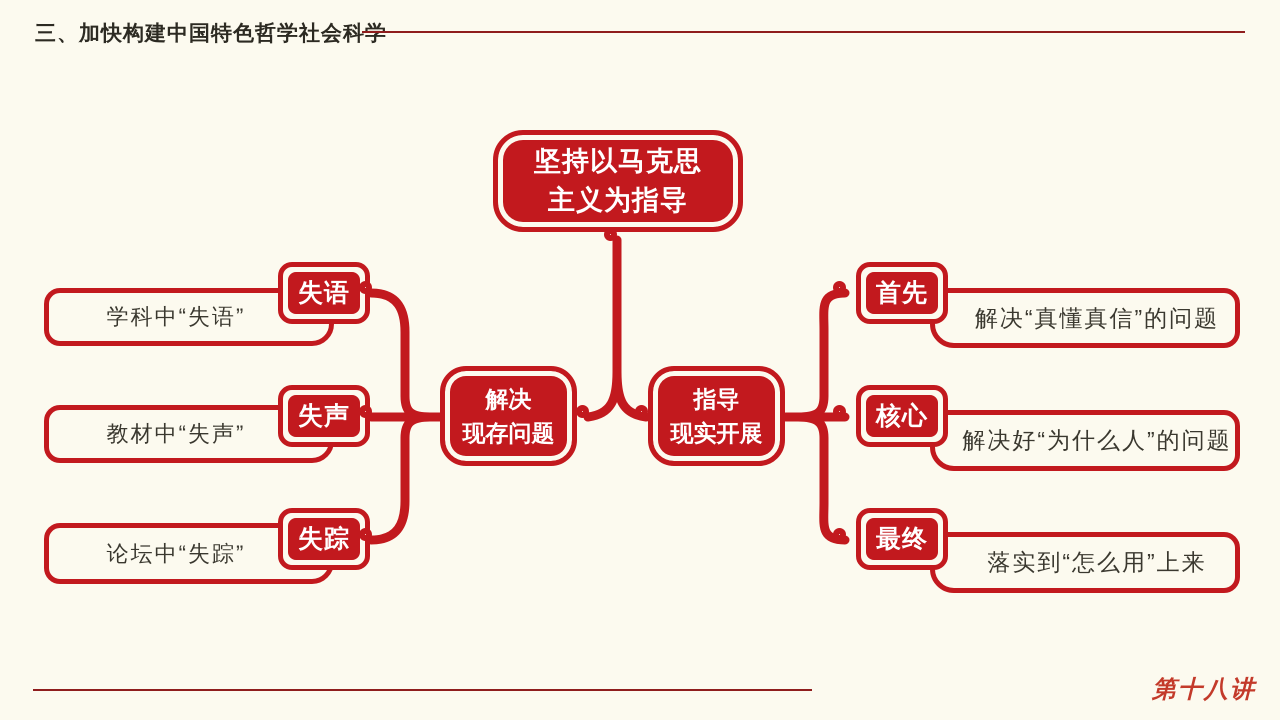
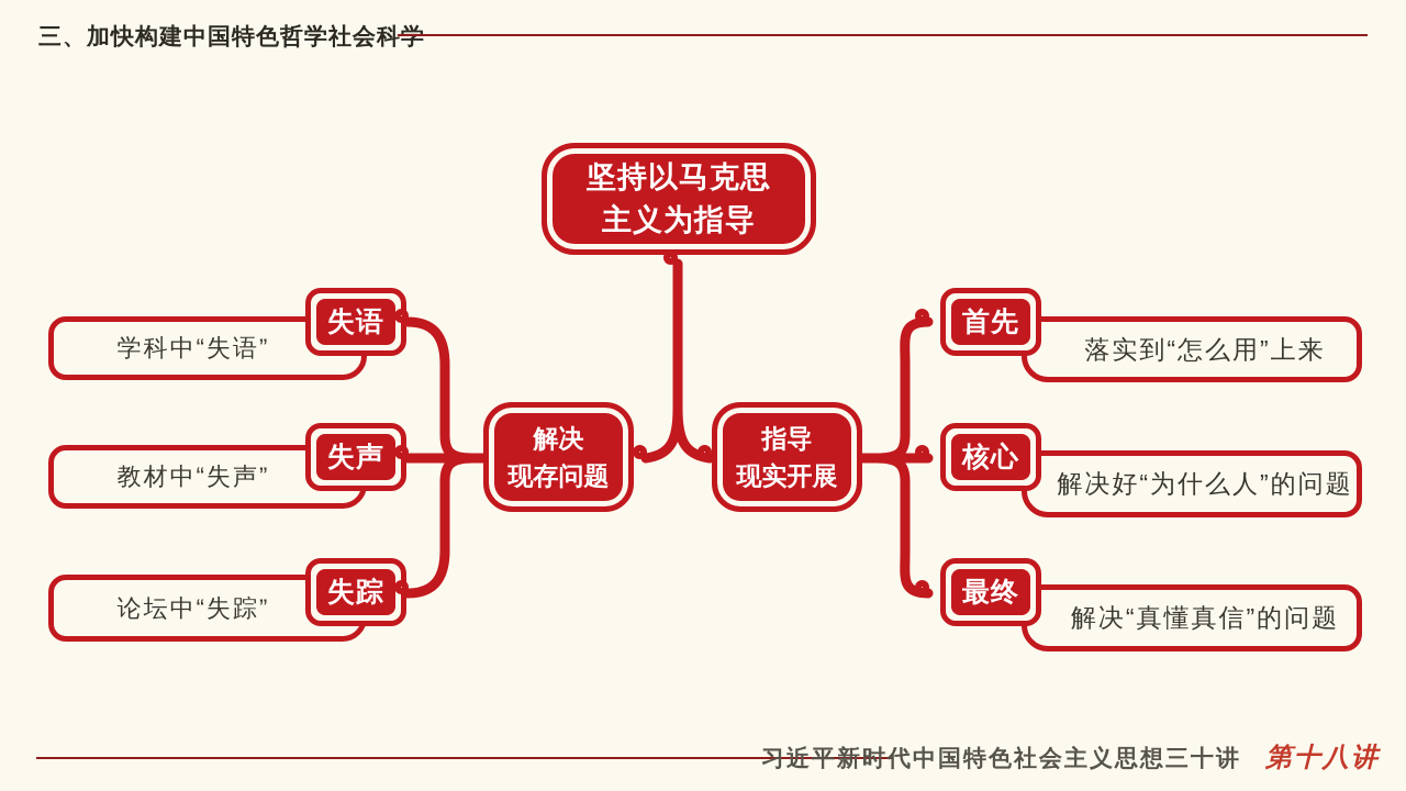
  三、加快构建中国特色哲学社会科学
  坚持以马克思
  主义为指导
  解决
  现存问题
  指导
  现实开展
  学科中“失语”
  教材中“失声”
  论坛中“失踪”
- 解决“真懂真信”的问题
+ 落实到“怎么用”上来
  解决好“为什么人”的问题
- 落实到“怎么用”上来
+ 解决“真懂真信”的问题
  失语
  失声
  失踪
  首先
  核心
  最终
+ 习近平新时代中国特色社会主义思想三十讲
  第十八讲
